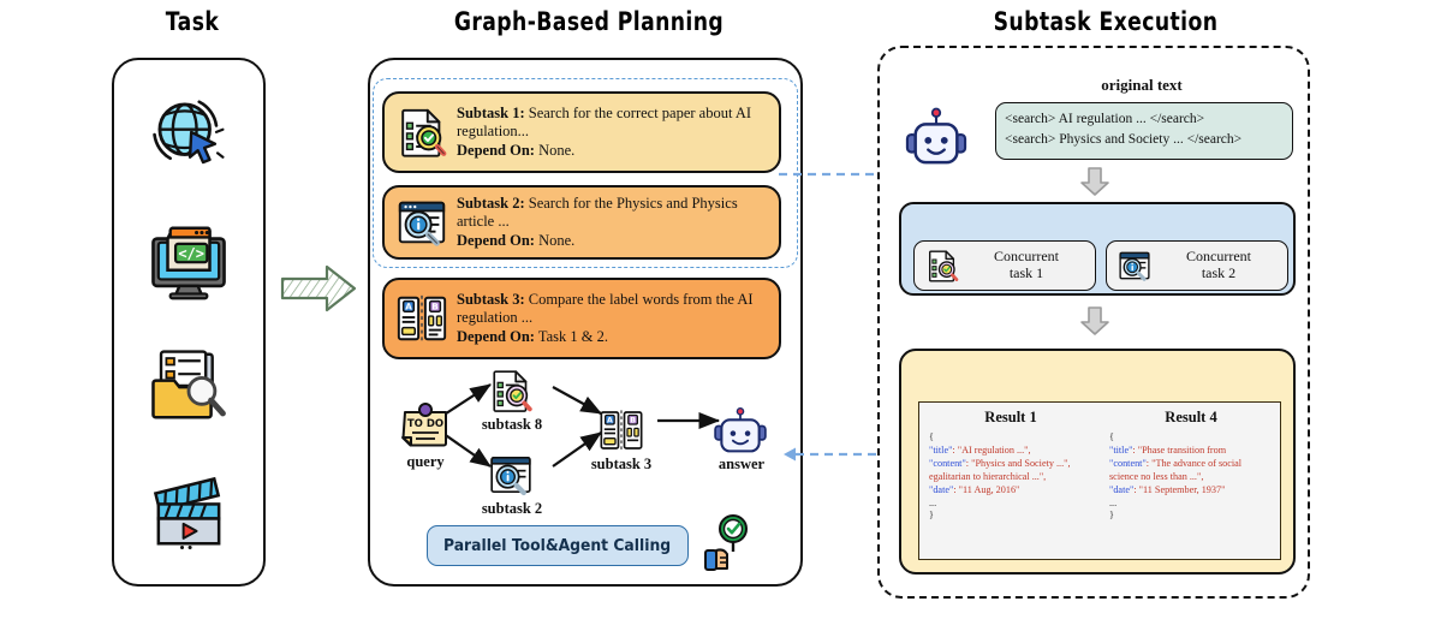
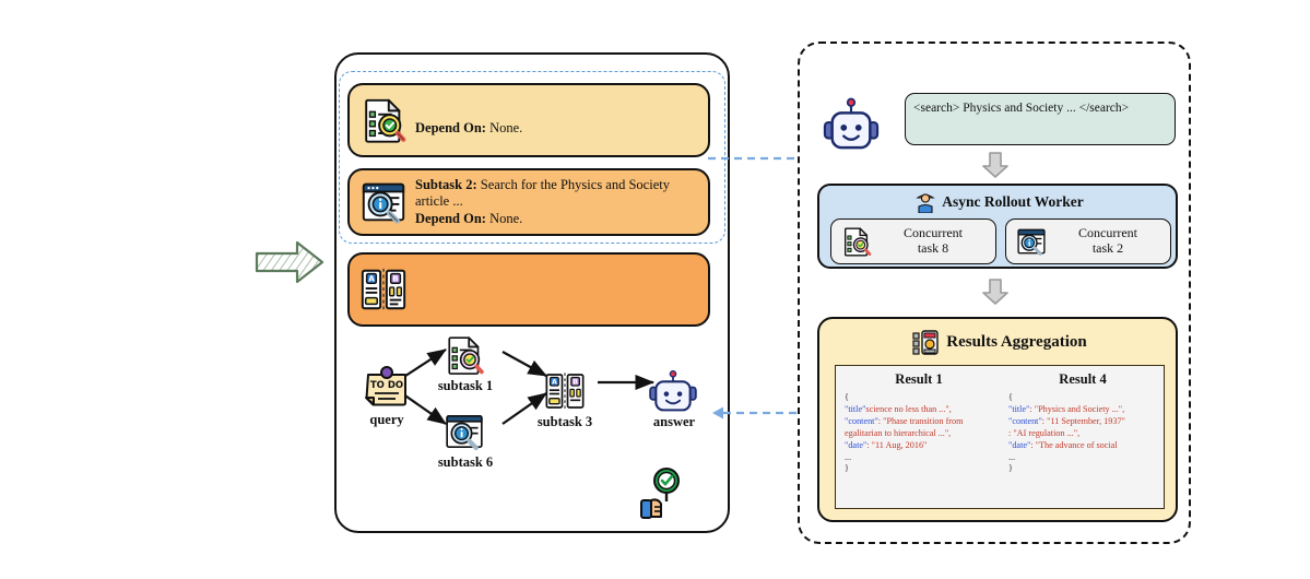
- Task
- Graph-Based Planning
- Subtask Execution
- </>
- Subtask 1: Search for the correct paper about AI regulation...
  Depend On: None.
- Subtask 2: Search for the Physics and Physics article ...
+ Subtask 2: Search for the Physics and Society article ...
  Depend On: None.
  A
  B
- Subtask 3: Compare the label words from the AI regulation ...
- Depend On: Task 1 & 2.
  TO DO
  query
- subtask 8
+ subtask 1
- subtask 2
+ subtask 6
  subtask 3
  answer
- Parallel Tool&Agent Calling
- original text
- <search> AI regulation ... </search>
  <search> Physics and Society ... </search>
+ Async Rollout Worker
  Concurrent
- task 1
+ task 8
  Concurrent
  task 2
+ Results Aggregation
  Result 1
  {
- "title": "AI regulation ...",
+ "title"science no less than ...",
- "content": "Physics and Society ...",
+ "content": "Phase transition from
  egalitarian to hierarchical ...",
  "date": "11 Aug, 2016"
  ...
  }
  Result 4
  {
- "title": "Phase transition from
+ "title": "Physics and Society ...",
- "content": "The advance of social
+ "content": "11 September, 1937"
- science no less than ...",
+ : "AI regulation ...",
- "date": "11 September, 1937"
+ "date": "The advance of social
  ...
  }
